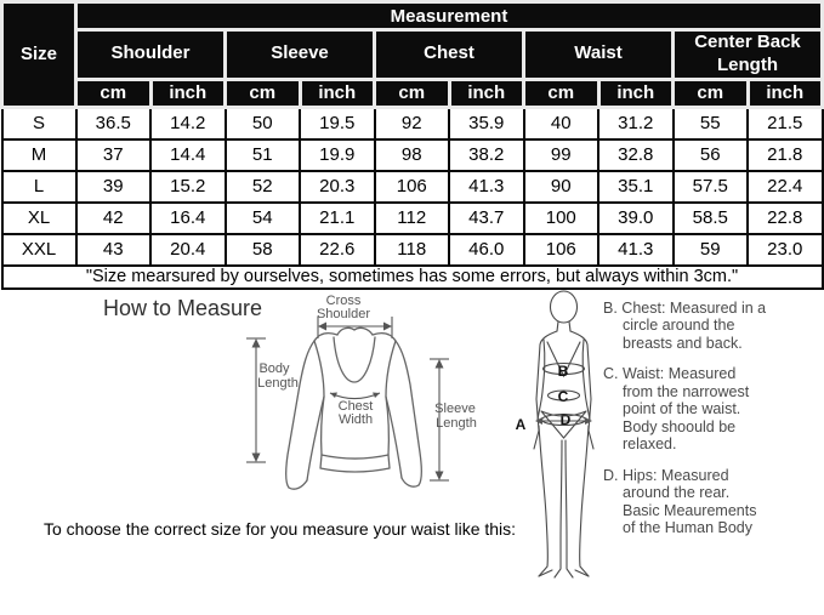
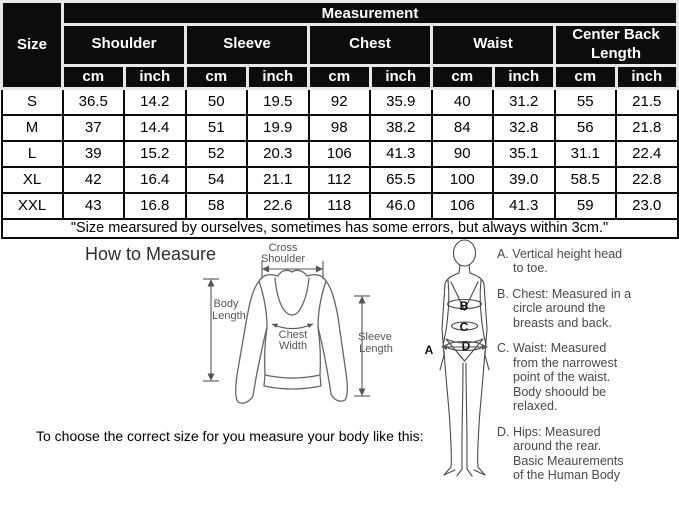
  Size	Measurement
  Shoulder	Sleeve	Chest	Waist	Center Back Length
  cm	inch	cm	inch	cm	inch	cm	inch	cm	inch
  S	36.5	14.2	50	19.5	92	35.9	40	31.2	55	21.5
- M	37	14.4	51	19.9	98	38.2	99	32.8	56	21.8
+ M	37	14.4	51	19.9	98	38.2	84	32.8	56	21.8
- L	39	15.2	52	20.3	106	41.3	90	35.1	57.5	22.4
+ L	39	15.2	52	20.3	106	41.3	90	35.1	31.1	22.4
- XL	42	16.4	54	21.1	112	43.7	100	39.0	58.5	22.8
+ XL	42	16.4	54	21.1	112	65.5	100	39.0	58.5	22.8
- XXL	43	20.4	58	22.6	118	46.0	106	41.3	59	23.0
+ XXL	43	16.8	58	22.6	118	46.0	106	41.3	59	23.0
  "Size mearsured by ourselves, sometimes has some errors, but always within 3cm."
  How to Measure
  Cross
  Shoulder
  Body
  Length
  Chest
  Width
  Sleeve
  Length
  B
  C
  D
  A
+ A. Vertical height head
+ to toe.
  B. Chest: Measured in a
  circle around the
  breasts and back.
  C. Waist: Measured
  from the narrowest
  point of the waist.
  Body shoould be
  relaxed.
  D. Hips: Measured
  around the rear.
  Basic Meaurements
  of the Human Body
- To choose the correct size for you measure your waist like this:
+ To choose the correct size for you measure your body like this:
